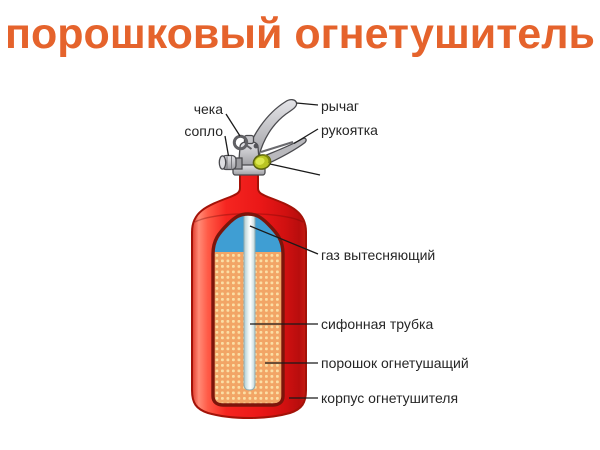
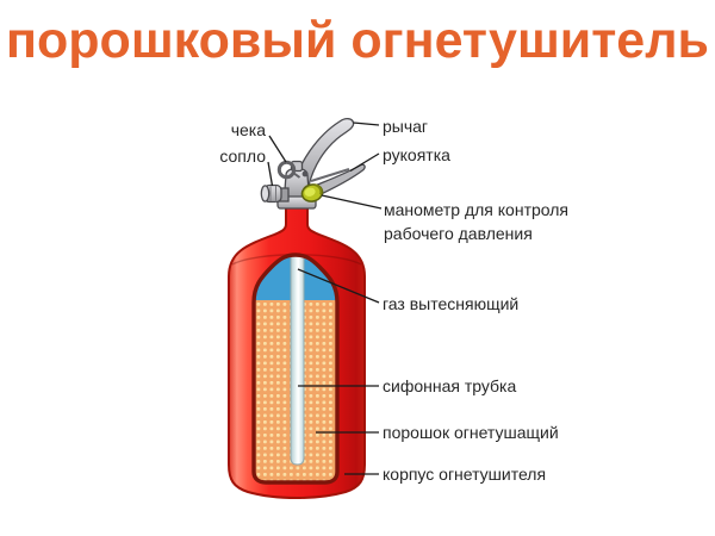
  порошковый огнетушитель
  чека
  сопло
  рычаг
  рукоятка
+ манометр для контроля рабочего давления
  газ вытесняющий
  сифонная трубка
  порошок огнетушащий
  корпус огнетушителя
